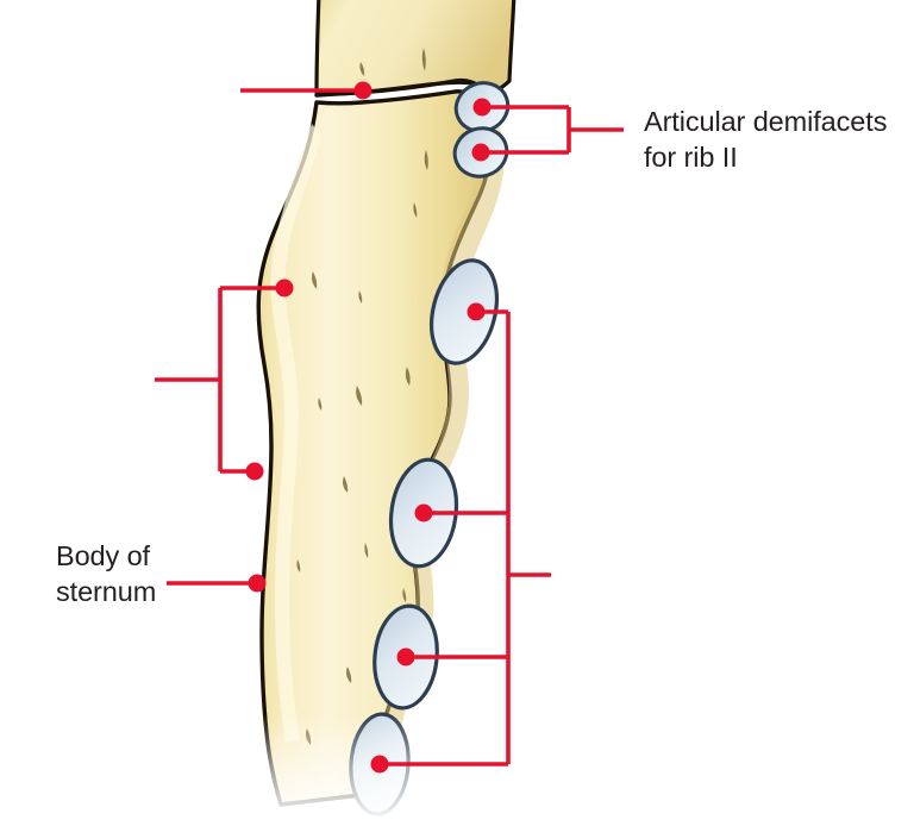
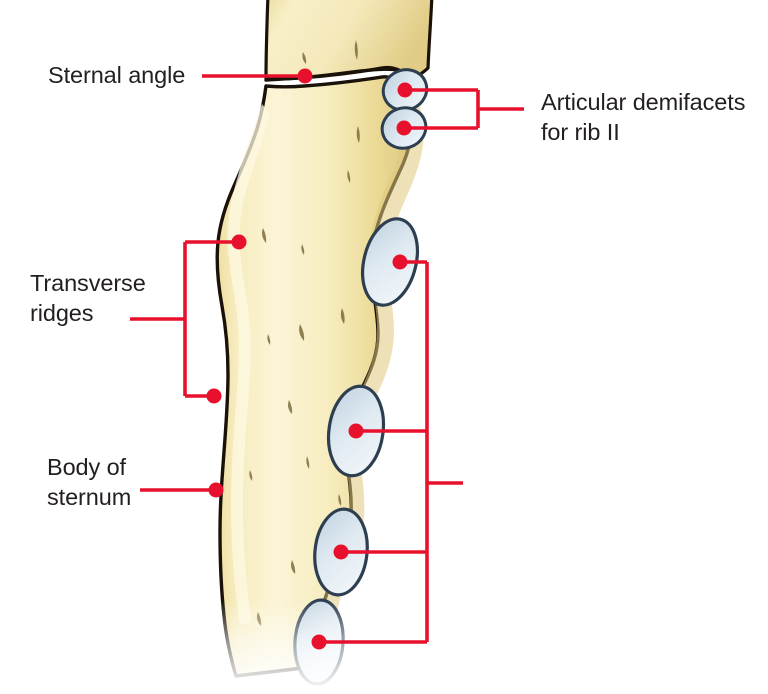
+ Sternal angle
+ Transverse ridges
  Body of sternum
  Articular demifacets for rib II
